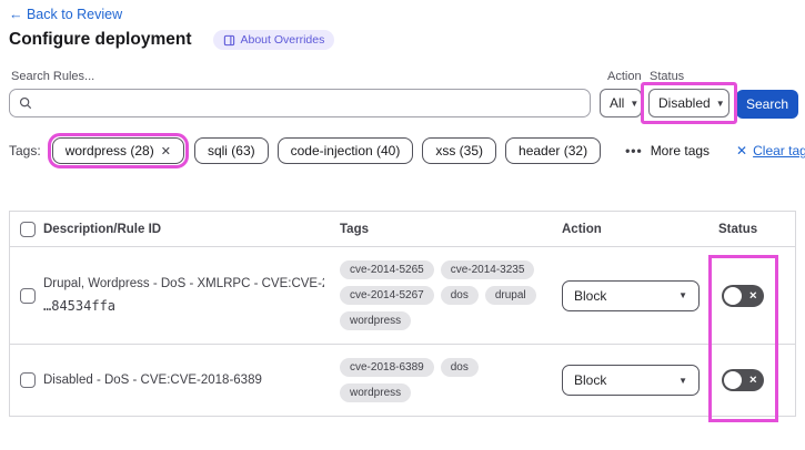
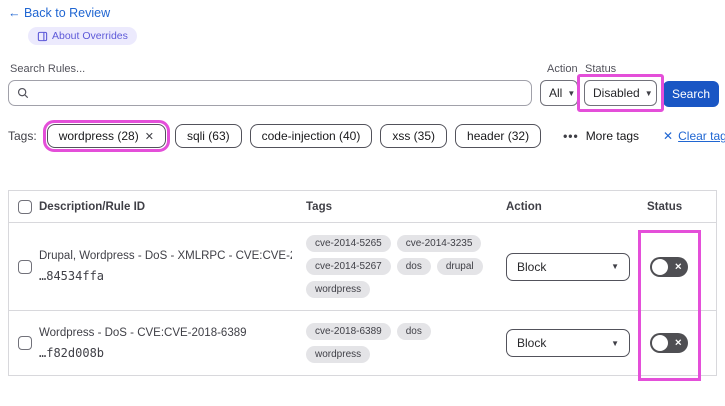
  ← Back to Review
- Configure deployment
  About Overrides
  Search Rules...
  Action
  All
  ▼
  Status
  Disabled
  ▼
  Search
  Tags:
  wordpress (28)
  ✕
  sqli (63)
  code-injection (40)
  xss (35)
  header (32)
  •••
  More tags
  ✕
  Clear tag
  Description/Rule ID
  Tags
  Action
  Status
  Drupal, Wordpress - DoS - XMLRPC - CVE:CVE-
  …84534ffa
  cve-2014-5265
  cve-2014-3235
  cve-2014-5267
  dos
  drupal
  wordpress
  Block
  ▼
  ✕
- Disabled - DoS - CVE:CVE-2018-6389
+ Wordpress - DoS - CVE:CVE-2018-6389
+ …f82d008b
  cve-2018-6389
  dos
  wordpress
  Block
  ▼
  ✕
